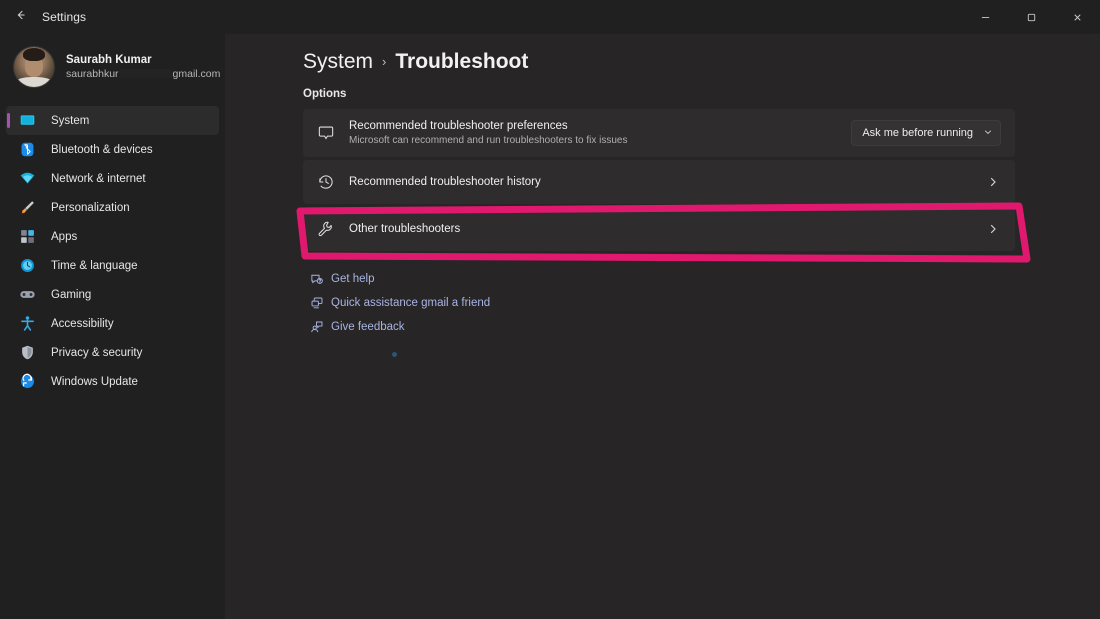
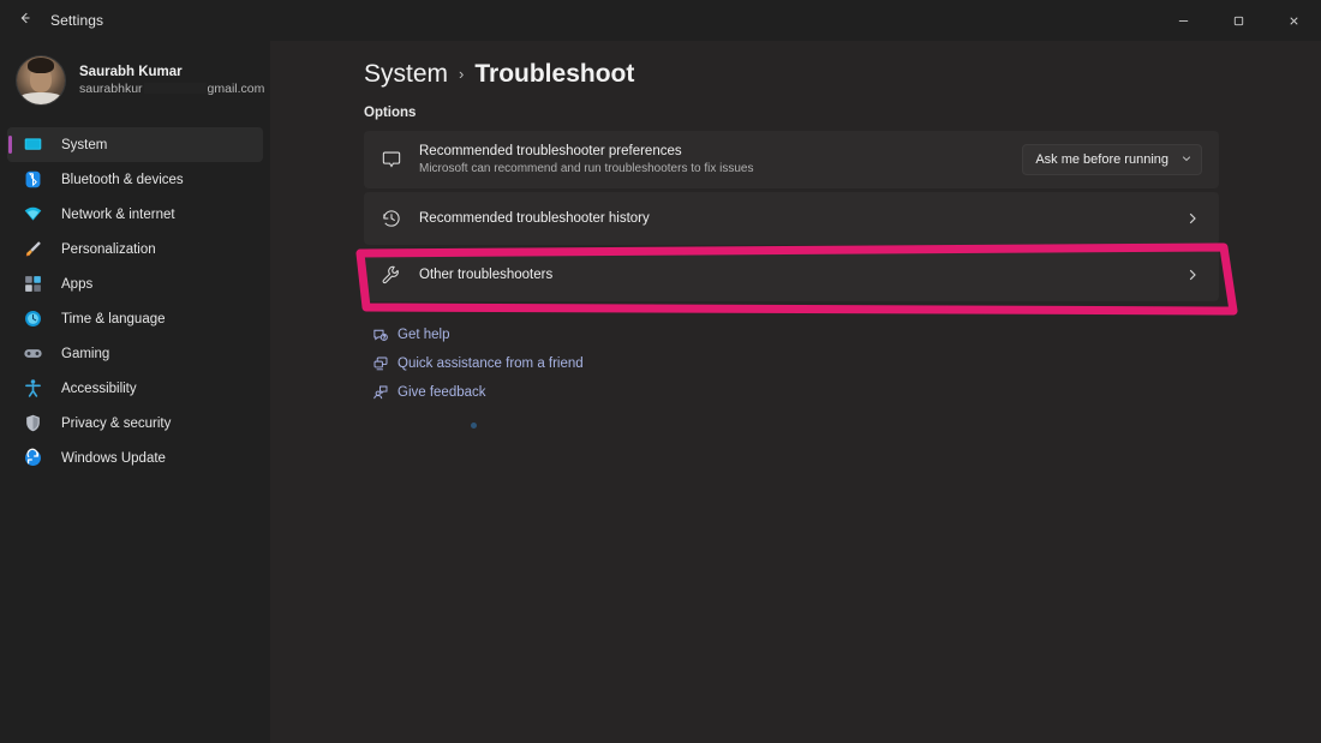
  Settings
  Saurabh Kumar
  saurabhkur gmail.com
  System
  Bluetooth & devices
  Network & internet
  Personalization
  Apps
  Time & language
  Gaming
  Accessibility
  Privacy & security
  Windows Update
  System
  ›
  Troubleshoot
  Options
  Recommended troubleshooter preferences
  Microsoft can recommend and run troubleshooters to fix issues
  Ask me before running
  Recommended troubleshooter history
  Other troubleshooters
  Get help
- Quick assistance gmail a friend
+ Quick assistance from a friend
  Give feedback
